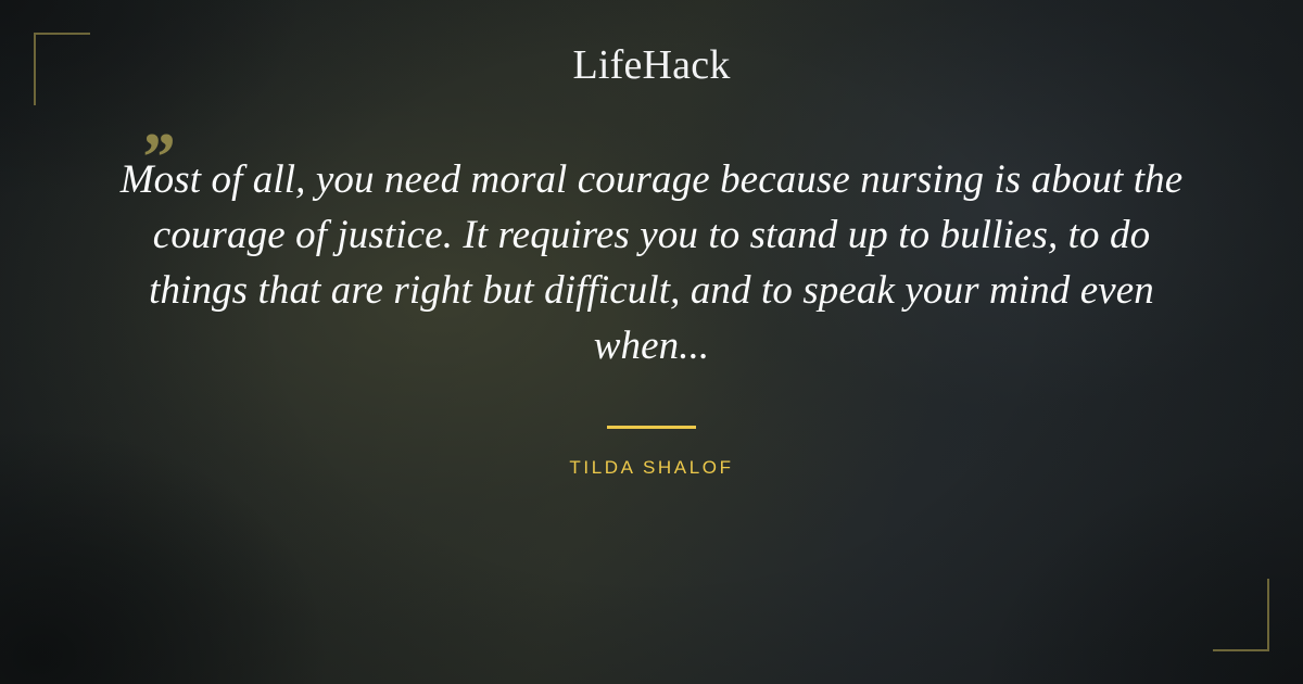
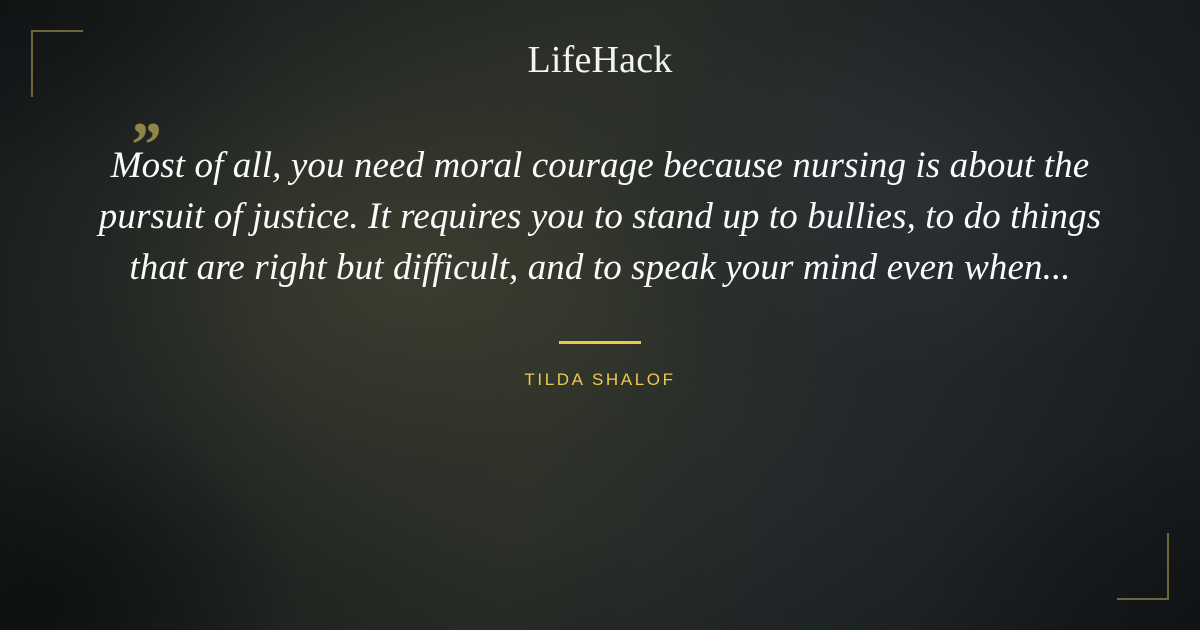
  ”
  LifeHack
- Most of all, you need moral courage because nursing is about the courage of justice. It requires you to stand up to bullies, to do things that are right but difficult, and to speak your mind even when...
+ Most of all, you need moral courage because nursing is about the pursuit of justice. It requires you to stand up to bullies, to do things that are right but difficult, and to speak your mind even when...
  TILDA SHALOF
